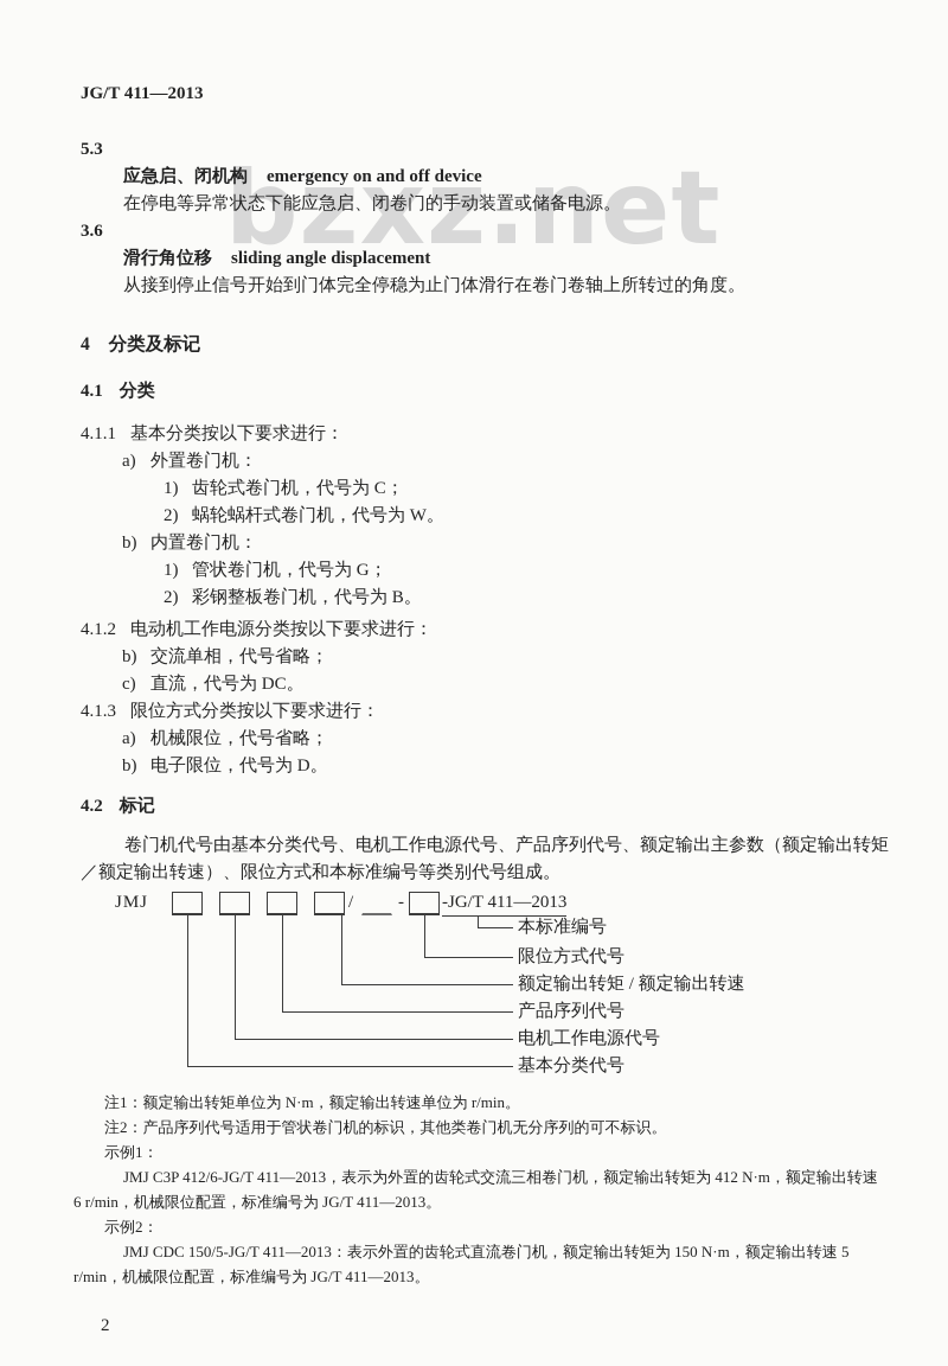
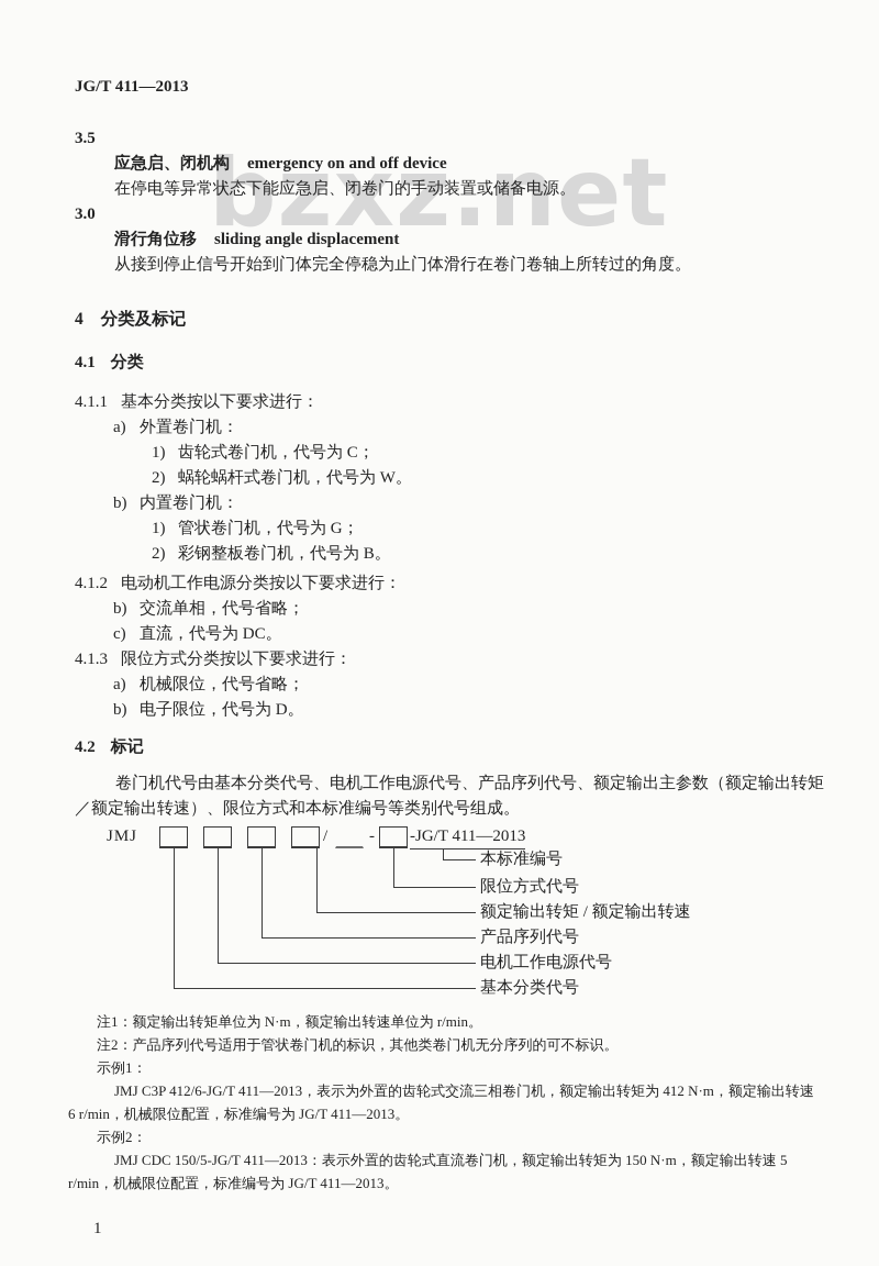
  bzxz.net
  JG/T 411—2013
- 5.3
+ 3.5
  应急启、闭机构 emergency on and off device
  在停电等异常状态下能应急启、闭卷门的手动装置或储备电源。
- 3.6
+ 3.0
  滑行角位移 sliding angle displacement
  从接到停止信号开始到门体完全停稳为止门体滑行在卷门卷轴上所转过的角度。
  4 分类及标记
  4.1 分类
  4.1.1 基本分类按以下要求进行：
  a) 外置卷门机：
  1) 齿轮式卷门机，代号为 C；
  2) 蜗轮蜗杆式卷门机，代号为 W。
  b) 内置卷门机：
  1) 管状卷门机，代号为 G；
  2) 彩钢整板卷门机，代号为 B。
  4.1.2 电动机工作电源分类按以下要求进行：
  b) 交流单相，代号省略；
  c) 直流，代号为 DC。
  4.1.3 限位方式分类按以下要求进行：
  a) 机械限位，代号省略；
  b) 电子限位，代号为 D。
  4.2 标记
  卷门机代号由基本分类代号、电机工作电源代号、产品序列代号、额定输出主参数（额定输出转矩／额定输出转速）、限位方式和本标准编号等类别代号组成。
  JMJ
  /
  -
  -JG/T 411—2013
  本标准编号
  限位方式代号
  额定输出转矩 / 额定输出转速
  产品序列代号
  电机工作电源代号
  基本分类代号
  注1：额定输出转矩单位为 N·m，额定输出转速单位为 r/min。
  注2：产品序列代号适用于管状卷门机的标识，其他类卷门机无分序列的可不标识。
  示例1：
  JMJ C3P 412/6-JG/T 411—2013，表示为外置的齿轮式交流三相卷门机，额定输出转矩为 412 N·m，额定输出转速 6 r/min，机械限位配置，标准编号为 JG/T 411—2013。
  示例2：
  JMJ CDC 150/5-JG/T 411—2013：表示外置的齿轮式直流卷门机，额定输出转矩为 150 N·m，额定输出转速 5 r/min，机械限位配置，标准编号为 JG/T 411—2013。
- 2
+ 1
